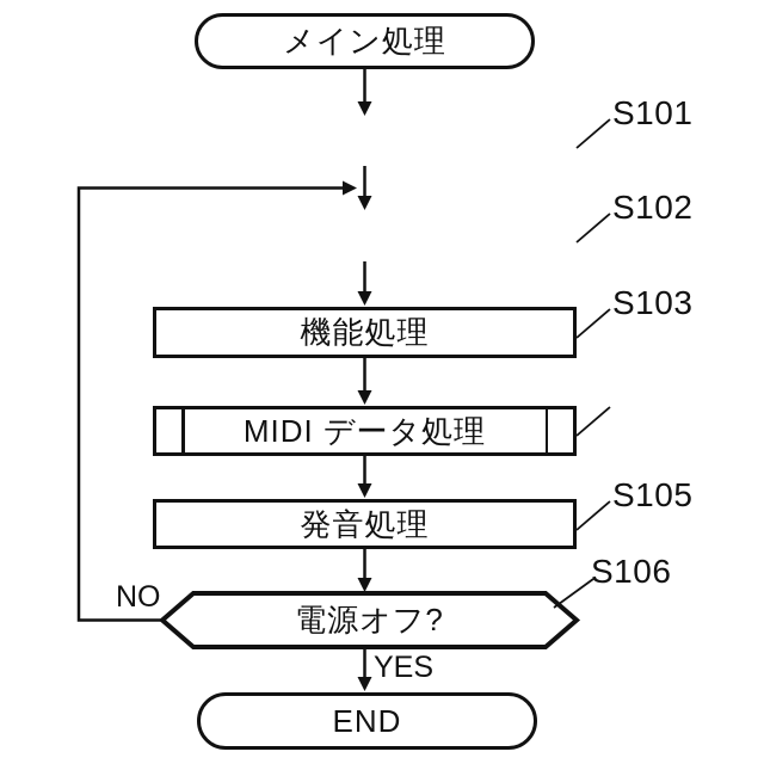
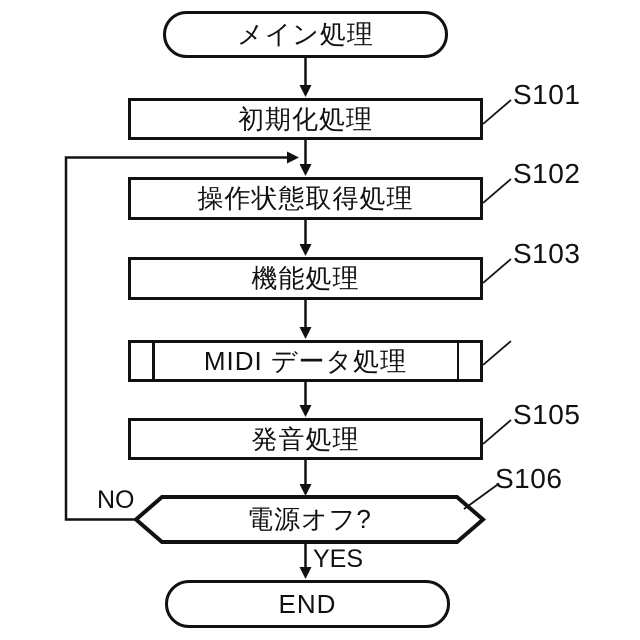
  メイン処理
+ 初期化処理
+ 操作状態取得処理
  機能処理
  MIDI データ処理
  発音処理
  電源オフ?
  END
  S101
  S102
  S103
  S105
  S106
  NO
  YES
